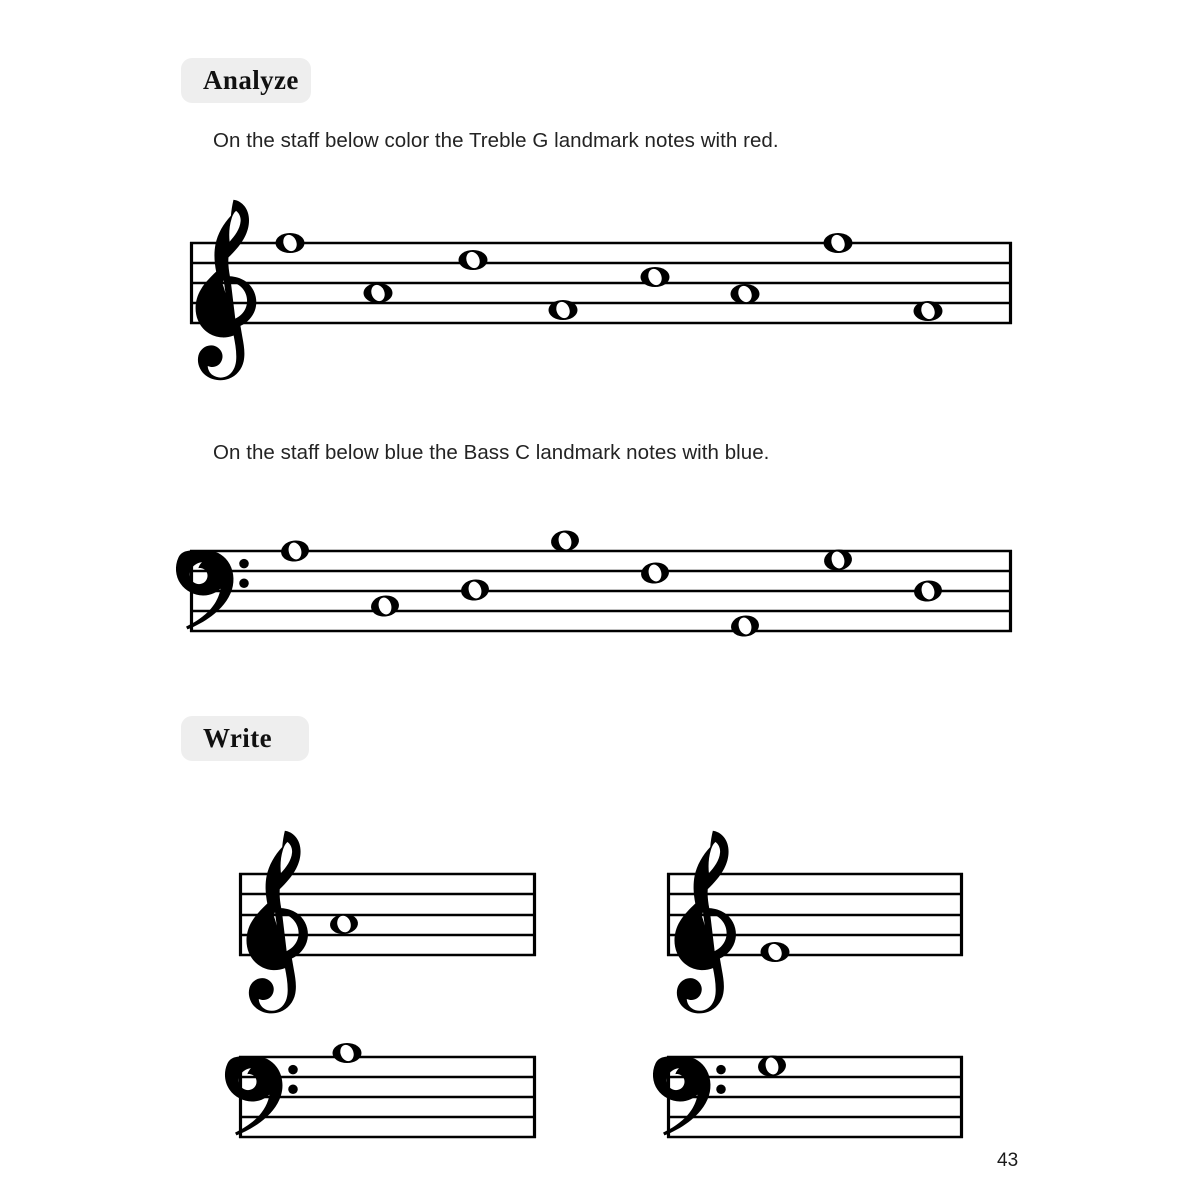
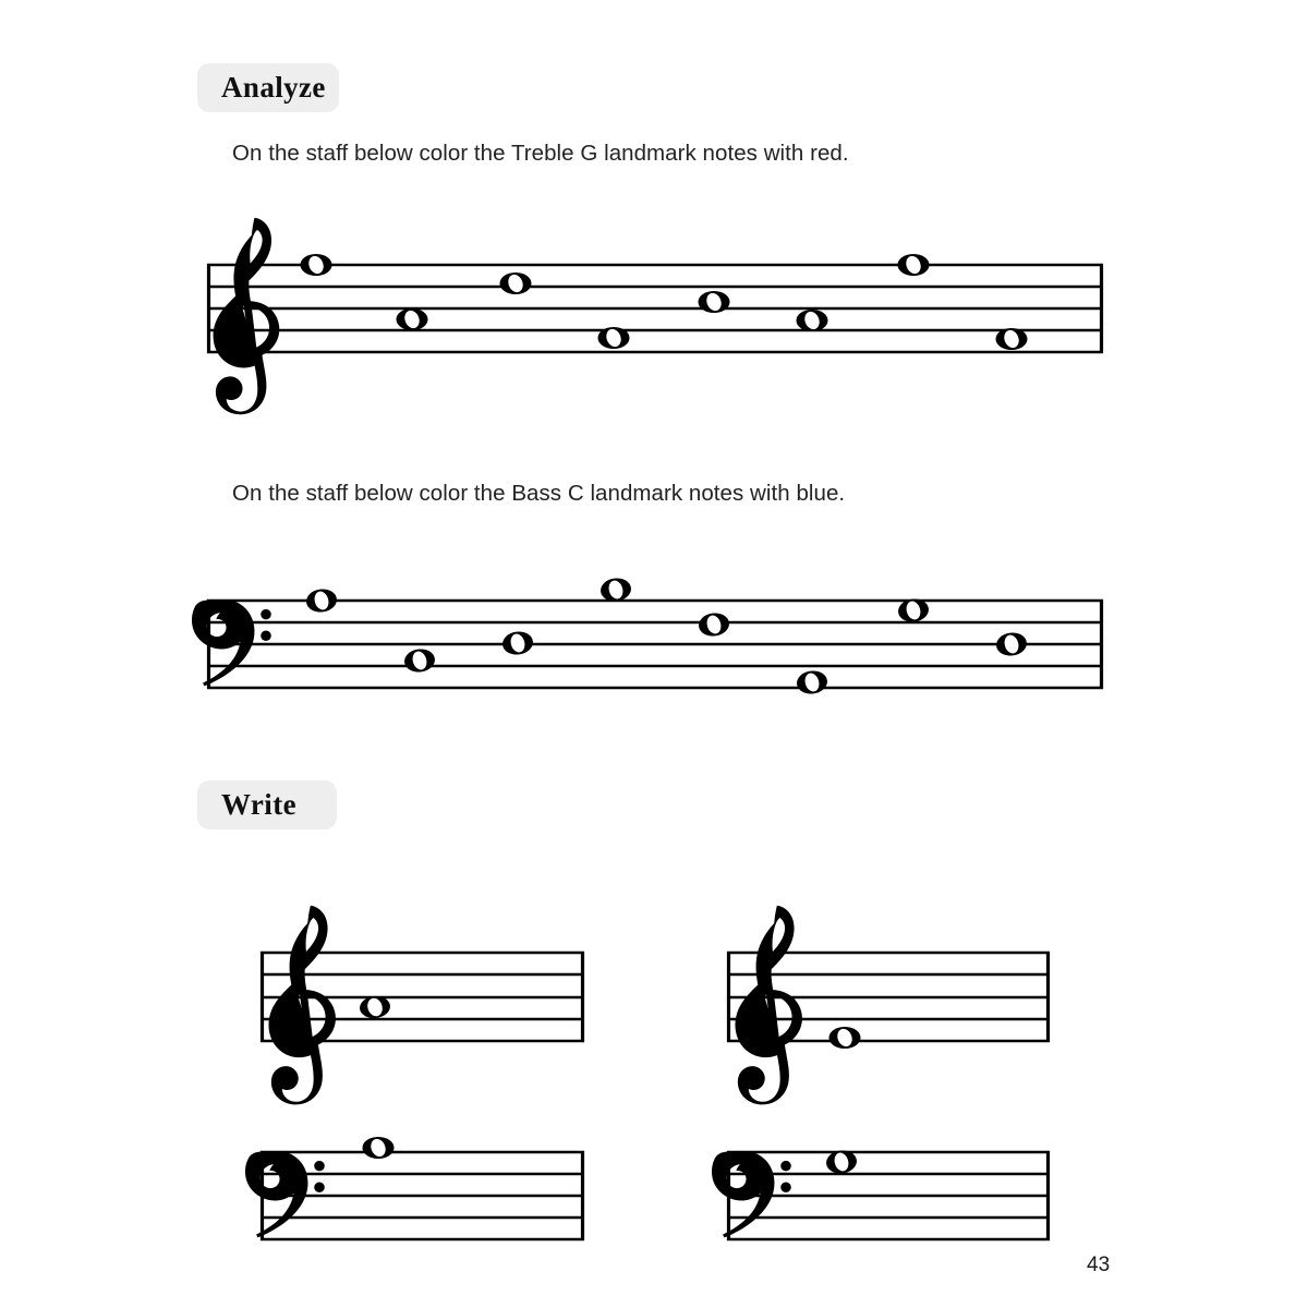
  Analyze
  On the staff below color the Treble G landmark notes with red.
- On the staff below blue the Bass C landmark notes with blue.
+ On the staff below color the Bass C landmark notes with blue.
  Write
  43
